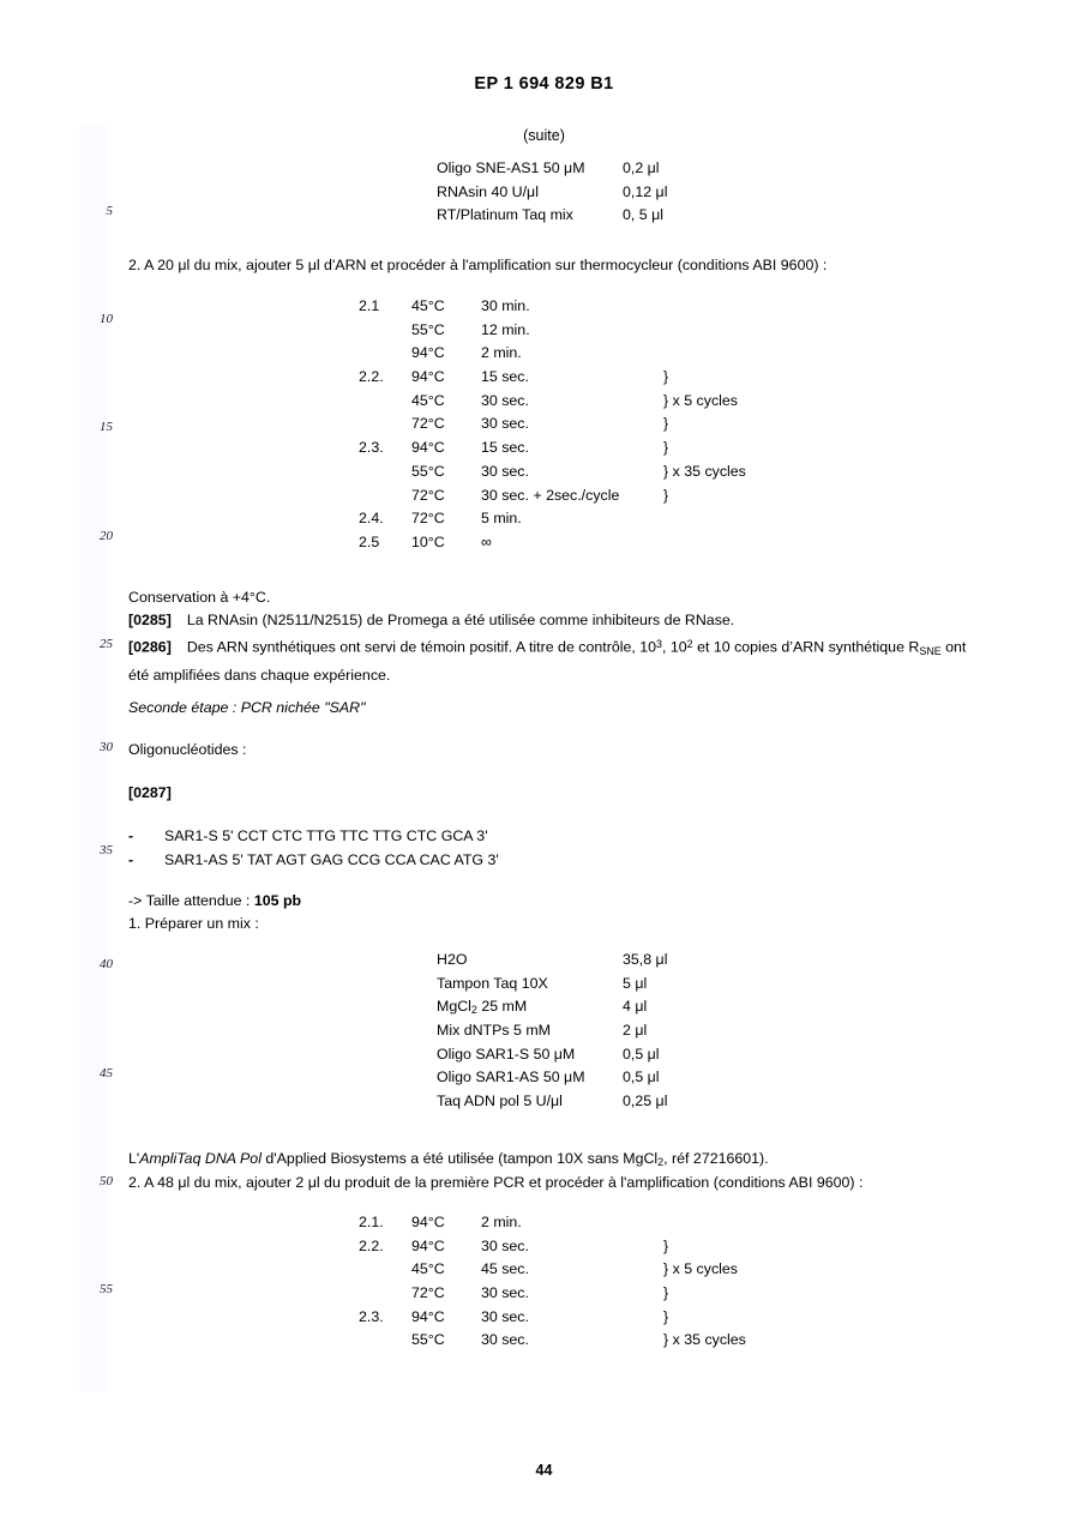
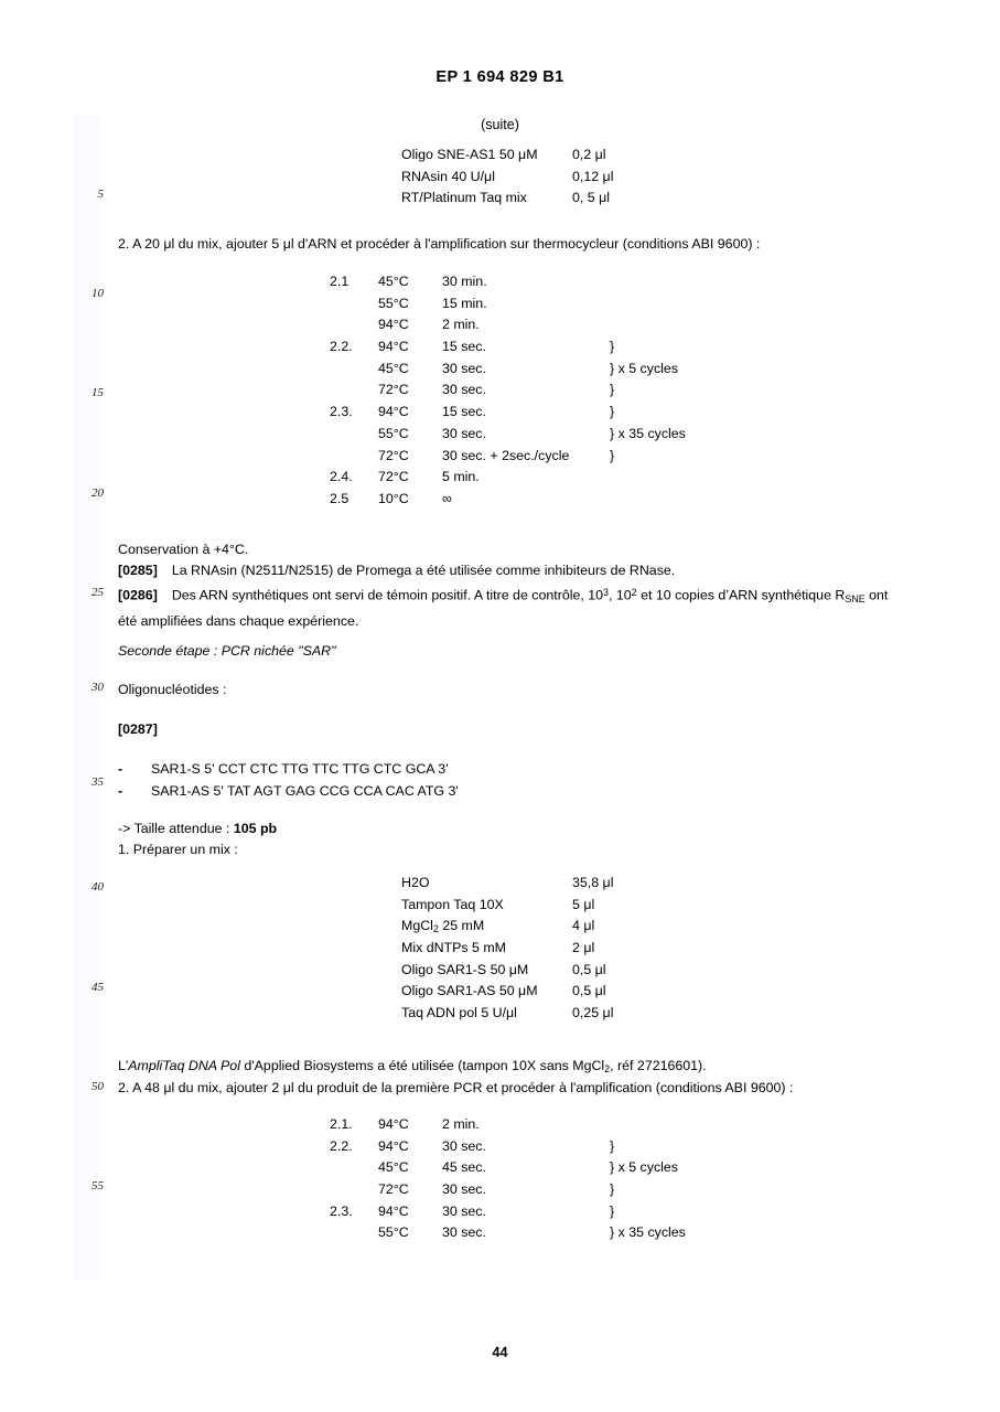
  EP 1 694 829 B1
  (suite)
  5
  10
  15
  20
  25
  30
  35
  40
  45
  50
  55
  Oligo SNE-AS1 50 μM 0,2 μl
  RNAsin 40 U/μl 0,12 μl
  RT/Platinum Taq mix 0, 5 μl
  2. A 20 μl du mix, ajouter 5 μl d'ARN et procéder à l'amplification sur thermocycleur (conditions ABI 9600) :
  2.1 45°C 30 min.
- 55°C 12 min.
+ 55°C 15 min.
  94°C 2 min.
  2.2. 94°C 15 sec. }
  45°C 30 sec. } x 5 cycles
  72°C 30 sec. }
  2.3. 94°C 15 sec. }
  55°C 30 sec. } x 35 cycles
  72°C 30 sec. + 2sec./cycle }
  2.4. 72°C 5 min.
  2.5 10°C ∞
  Conservation à +4°C.
  [0285] La RNAsin (N2511/N2515) de Promega a été utilisée comme inhibiteurs de RNase.
  [0286] Des ARN synthétiques ont servi de témoin positif. A titre de contrôle, 103, 102 et 10 copies d’ARN synthétique RSNE ont été amplifiées dans chaque expérience.
  Seconde étape : PCR nichée "SAR"
  Oligonucléotides :
  [0287]
  - SAR1-S 5' CCT CTC TTG TTC TTG CTC GCA 3'
  - SAR1-AS 5' TAT AGT GAG CCG CCA CAC ATG 3'
  -> Taille attendue : 105 pb
  1. Préparer un mix :
  H2O 35,8 μl
  Tampon Taq 10X 5 μl
  MgCl2 25 mM 4 μl
  Mix dNTPs 5 mM 2 μl
  Oligo SAR1-S 50 μM 0,5 μl
  Oligo SAR1-AS 50 μM 0,5 μl
  Taq ADN pol 5 U/μl 0,25 μl
  L'AmpliTaq DNA Pol d'Applied Biosystems a été utilisée (tampon 10X sans MgCl2, réf 27216601).
  2. A 48 μl du mix, ajouter 2 μl du produit de la première PCR et procéder à l'amplification (conditions ABI 9600) :
  2.1. 94°C 2 min.
  2.2. 94°C 30 sec. }
  45°C 45 sec. } x 5 cycles
  72°C 30 sec. }
  2.3. 94°C 30 sec. }
  55°C 30 sec. } x 35 cycles
  44
